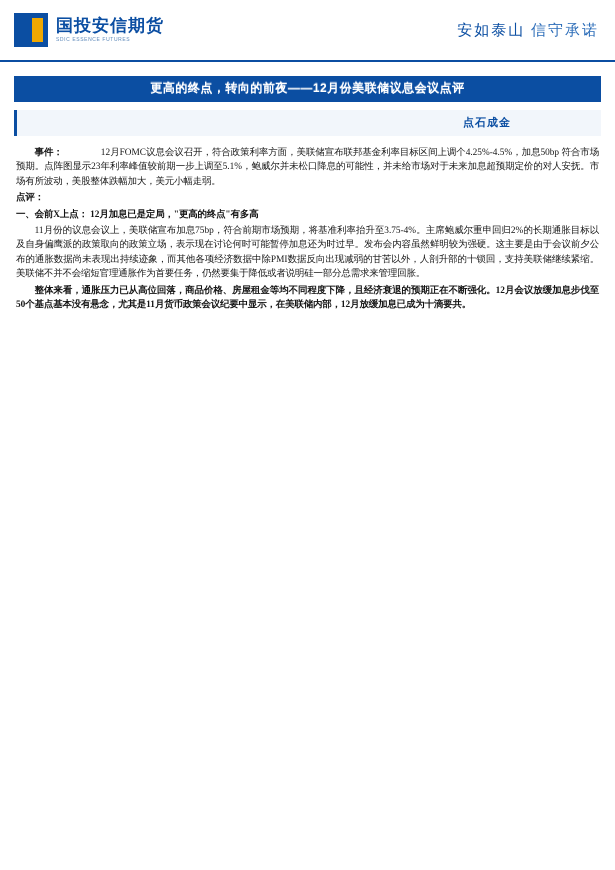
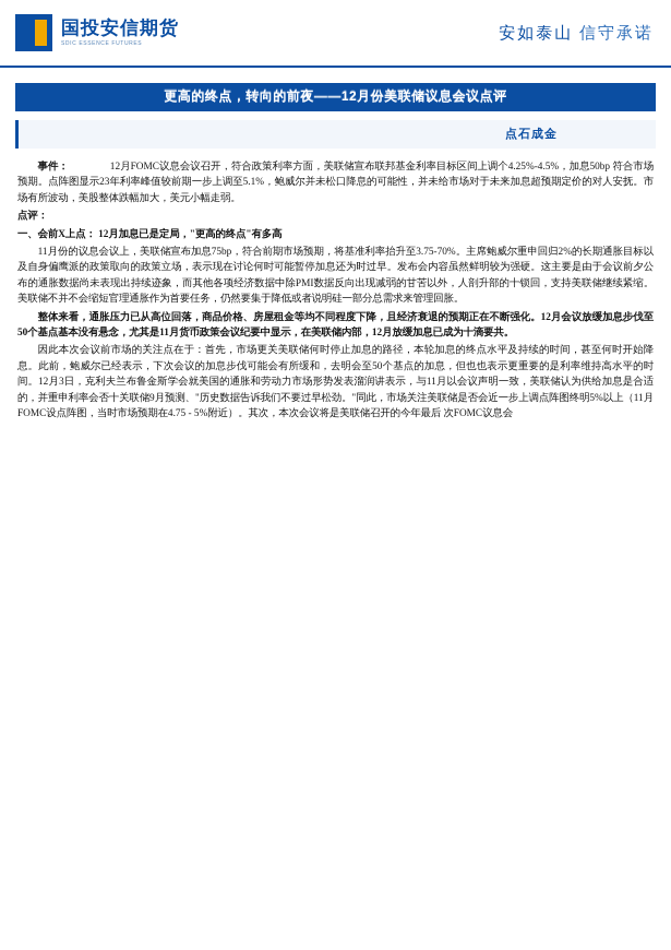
  国投安信期货
  安如泰山 信守承诺
  更高的终点，转向的前夜——12月份美联储议息会议点评
  点石成金
  事件： 12月FOMC议息会议召开，符合政策利率方面，美联储宣布联邦基金利率目标区间上调个4.25%-4.5%，加息50bp 符合市场预期。点阵图显示23年利率峰值较前期一步上调至5.1%，鲍威尔并未松口降息的可能性，并未给市场对于未来加息超预期定价的对人安抚。市场有所波动，美股整体跌幅加大，美元小幅走弱。
  点评：
  一、会前X上点： 12月加息已是定局，"更高的终点"有多高
- 11月份的议息会议上，美联储宣布加息75bp，符合前期市场预期，将基准利率抬升至3.75-4%。主席鲍威尔重申回归2%的长期通胀目标以及自身偏鹰派的政策取向的政策立场，表示现在讨论何时可能暂停加息还为时过早。发布会内容虽然鲜明较为强硬。这主要是由于会议前夕公布的通胀数据尚未表现出持续迹象，而其他各项经济数据中除PMI数据反向出现减弱的甘苦以外，人剖升部的十锁回，支持美联储继续紧缩。美联储不并不会缩短官理通胀作为首要任务，仍然要集于降低或者说明硅一部分总需求来管理回胀。
+ 11月份的议息会议上，美联储宣布加息75bp，符合前期市场预期，将基准利率抬升至3.75-70%。主席鲍威尔重申回归2%的长期通胀目标以及自身偏鹰派的政策取向的政策立场，表示现在讨论何时可能暂停加息还为时过早。发布会内容虽然鲜明较为强硬。这主要是由于会议前夕公布的通胀数据尚未表现出持续迹象，而其他各项经济数据中除PMI数据反向出现减弱的甘苦以外，人剖升部的十锁回，支持美联储继续紧缩。美联储不并不会缩短官理通胀作为首要任务，仍然要集于降低或者说明硅一部分总需求来管理回胀。
  整体来看，通胀压力已从高位回落，商品价格、房屋租金等均不同程度下降，且经济衰退的预期正在不断强化。12月会议放缓加息步伐至50个基点基本没有悬念，尤其是11月货币政策会议纪要中显示，在美联储内部，12月放缓加息已成为十滴要共。
+ 因此本次会议前市场的关注点在于：首先，市场更关美联储何时停止加息的路径，本轮加息的终点水平及持续的时间，甚至何时开始降息。此前，鲍威尔已经表示，下次会议的加息步伐可能会有所缓和，去明会至50个基点的加息，但也也表示更重要的是利率维持高水平的时间。12月3日，克利夫兰布鲁金斯学会就美国的通胀和劳动力市场形势发表溜润讲表示，与11月以会议声明一致，美联储认为供给加息是合适的，并重申利率会否十关联储9月预测、"历史数据告诉我们不要过早松劲。"同此，市场关注美联储是否会近一步上调点阵图终明5%以上（11月FOMC设点阵图，当时市场预期在4.75 - 5%附近）。其次，本次会议将是美联储召开的今年最后 次FOMC议息会
